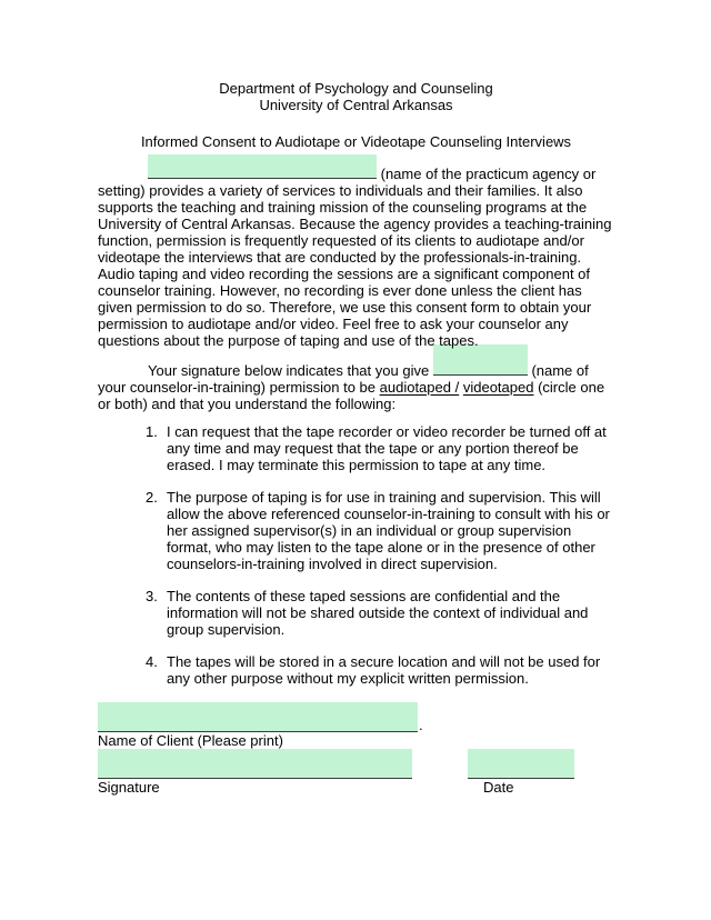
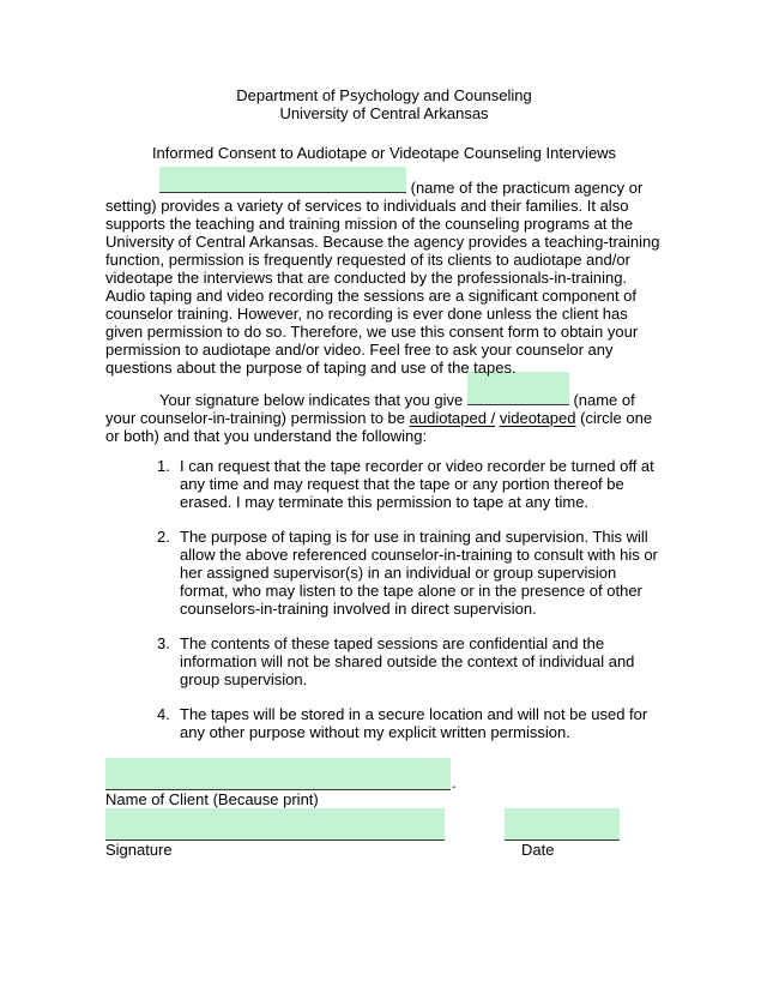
  Department of Psychology and Counseling
  University of Central Arkansas
  Informed Consent to Audiotape or Videotape Counseling Interviews
  (name of the practicum agency or setting) provides a variety of services to individuals and their families. It also supports the teaching and training mission of the counseling programs at the University of Central Arkansas. Because the agency provides a teaching-training function, permission is frequently requested of its clients to audiotape and/or videotape the interviews that are conducted by the professionals-in-training. Audio taping and video recording the sessions are a significant component of counselor training. However, no recording is ever done unless the client has given permission to do so. Therefore, we use this consent form to obtain your permission to audiotape and/or video. Feel free to ask your counselor any questions about the purpose of taping and use of the tapes.
  Your signature below indicates that you give (name of your counselor-in-training) permission to be audiotaped / videotaped (circle one or both) and that you understand the following:
  1.
  I can request that the tape recorder or video recorder be turned off at any time and may request that the tape or any portion thereof be erased. I may terminate this permission to tape at any time.
  2.
  The purpose of taping is for use in training and supervision. This will allow the above referenced counselor-in-training to consult with his or her assigned supervisor(s) in an individual or group supervision format, who may listen to the tape alone or in the presence of other counselors-in-training involved in direct supervision.
  3.
  The contents of these taped sessions are confidential and the information will not be shared outside the context of individual and group supervision.
  4.
  The tapes will be stored in a secure location and will not be used for any other purpose without my explicit written permission.
  .
- Name of Client (Please print)
+ Name of Client (Because print)
  Signature
  Date
